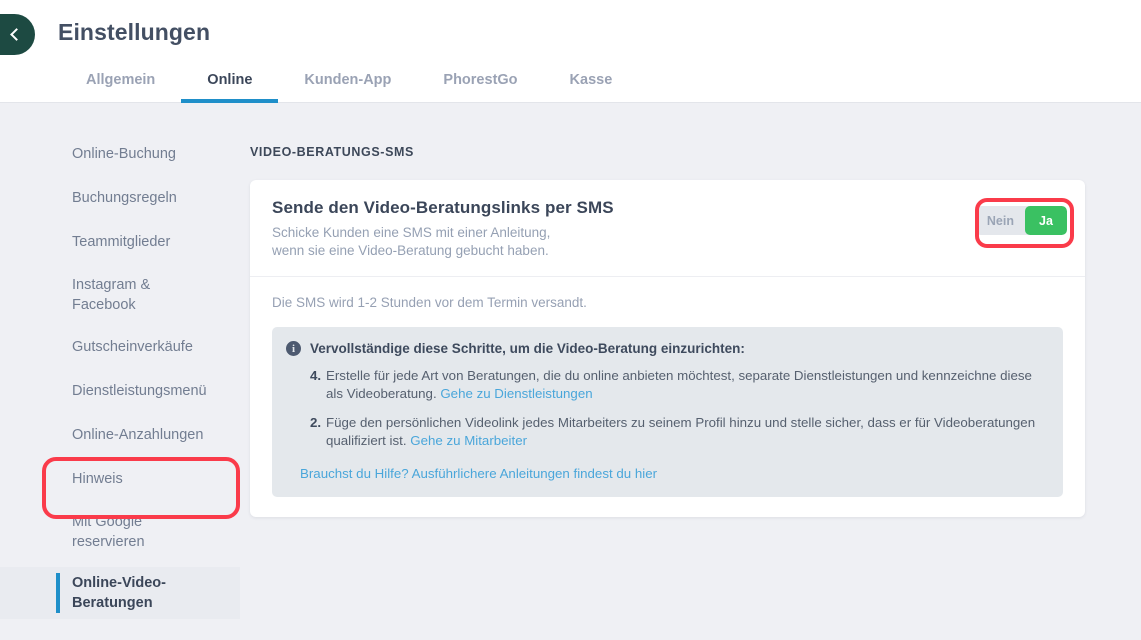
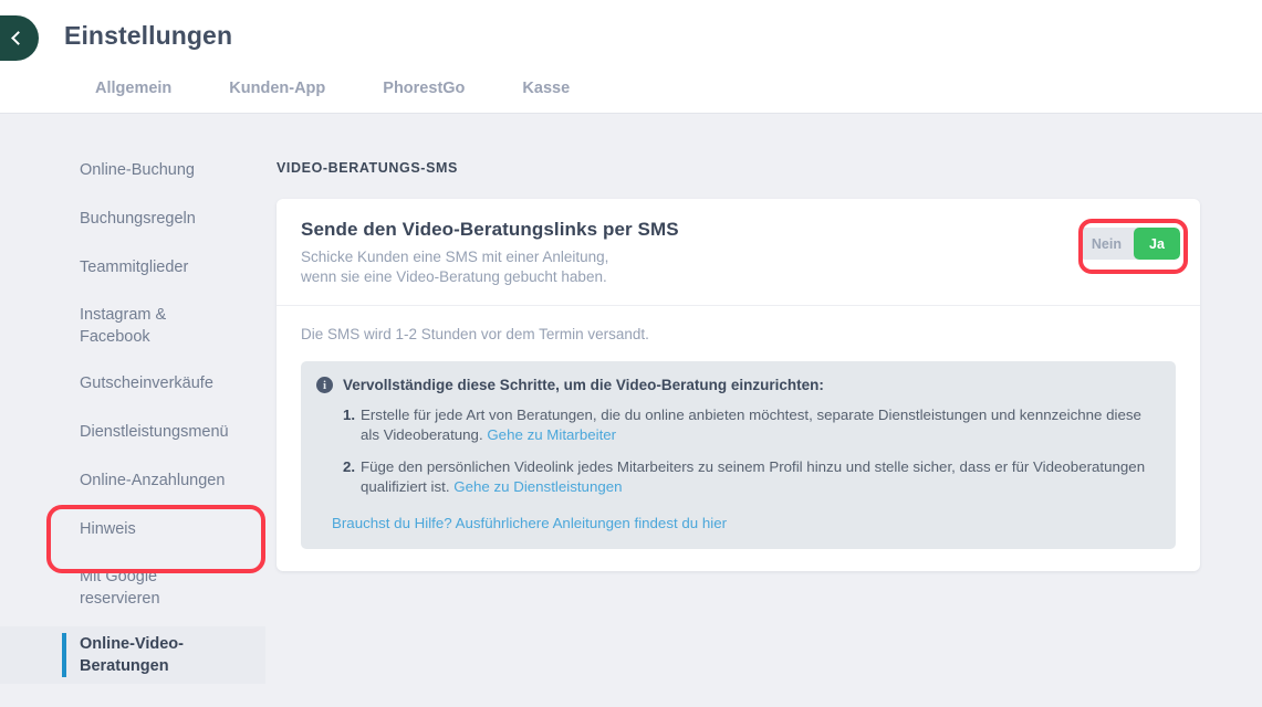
  Einstellungen
  Allgemein
- Online
  Kunden-App
  PhorestGo
  Kasse
  Online-Buchung
  Buchungsregeln
  Teammitglieder
  Instagram & Facebook
  Gutscheinverkäufe
  Dienstleistungsmenü
  Online-Anzahlungen
  Hinweis
  Mit Google reservieren
  Online-Video-Beratungen
  VIDEO-BERATUNGS-SMS
  Sende den Video-Beratungslinks per SMS
  Schicke Kunden eine SMS mit einer Anleitung,
  wenn sie eine Video-Beratung gebucht haben.
  Nein
  Ja
  Die SMS wird 1-2 Stunden vor dem Termin versandt.
  i
  Vervollständige diese Schritte, um die Video-Beratung einzurichten:
- 4.
+ 1.
- Erstelle für jede Art von Beratungen, die du online anbieten möchtest, separate Dienstleistungen und kennzeichne diese als Videoberatung. Gehe zu Dienstleistungen
+ Erstelle für jede Art von Beratungen, die du online anbieten möchtest, separate Dienstleistungen und kennzeichne diese als Videoberatung. Gehe zu Mitarbeiter
  2.
- Füge den persönlichen Videolink jedes Mitarbeiters zu seinem Profil hinzu und stelle sicher, dass er für Videoberatungen qualifiziert ist. Gehe zu Mitarbeiter
+ Füge den persönlichen Videolink jedes Mitarbeiters zu seinem Profil hinzu und stelle sicher, dass er für Videoberatungen qualifiziert ist. Gehe zu Dienstleistungen
  Brauchst du Hilfe? Ausführlichere Anleitungen findest du hier
